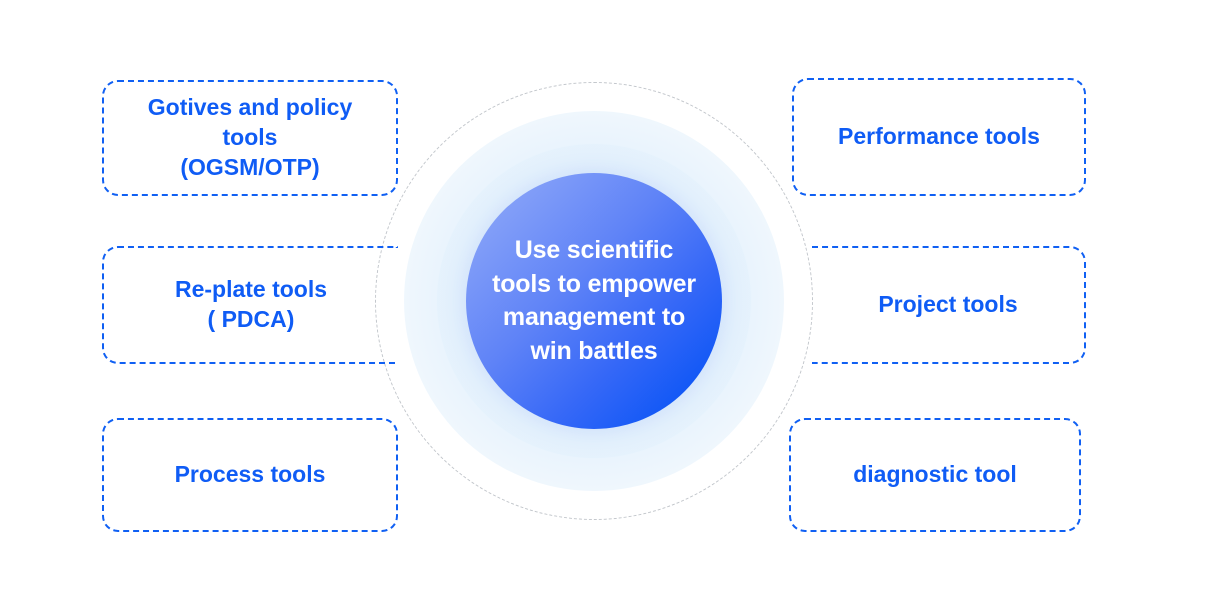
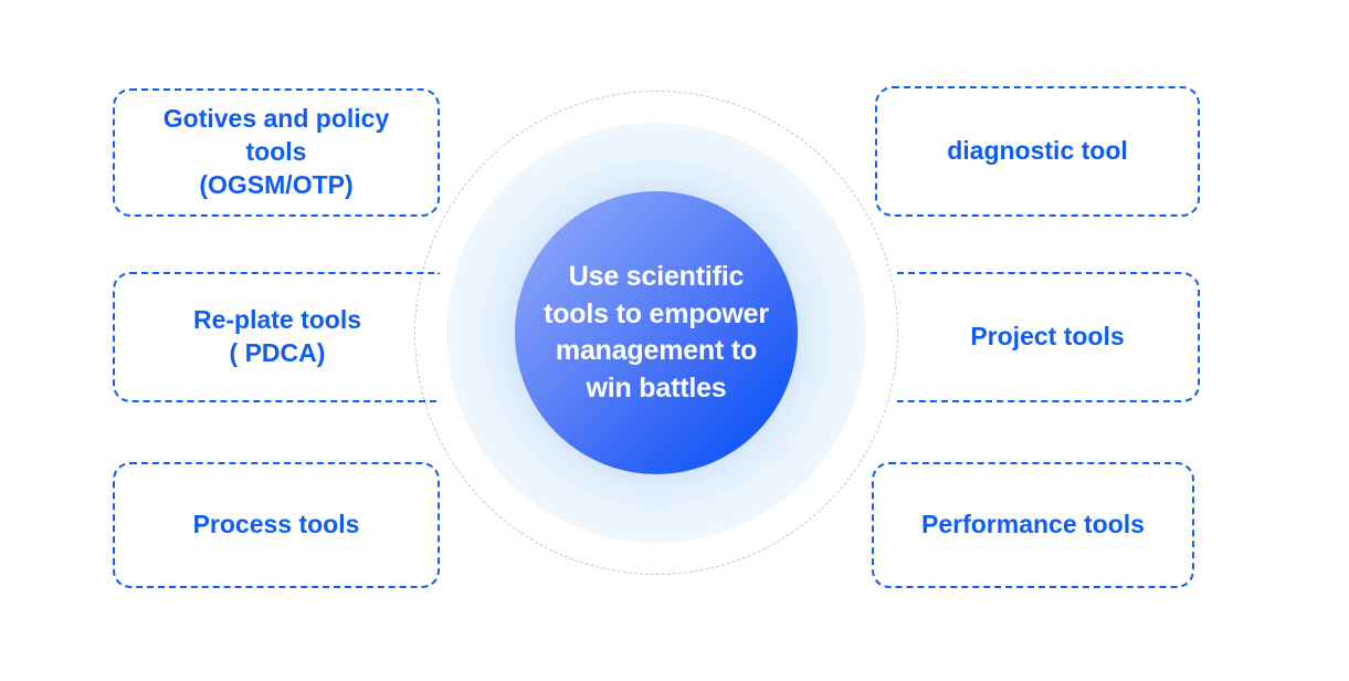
  Use scientific tools to empower management to win battles
  Gotives and policy
  tools
  (OGSM/OTP)
  Re-plate tools
  ( PDCA)
  Process tools
- Performance tools
+ diagnostic tool
  Project tools
- diagnostic tool
+ Performance tools
